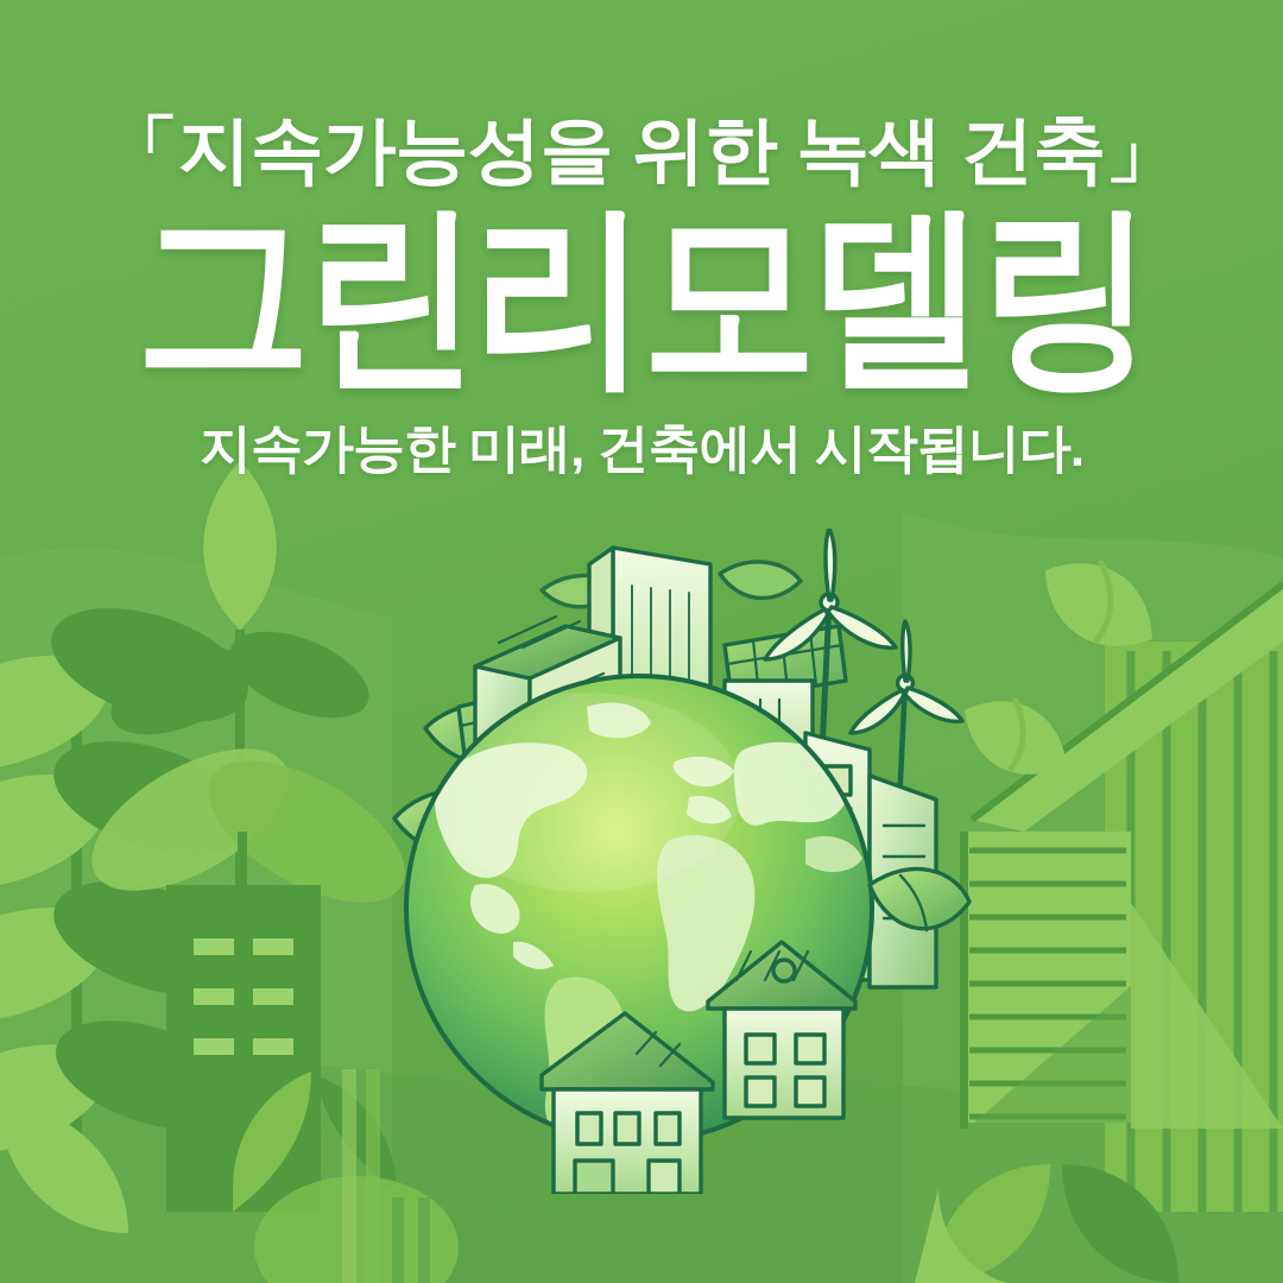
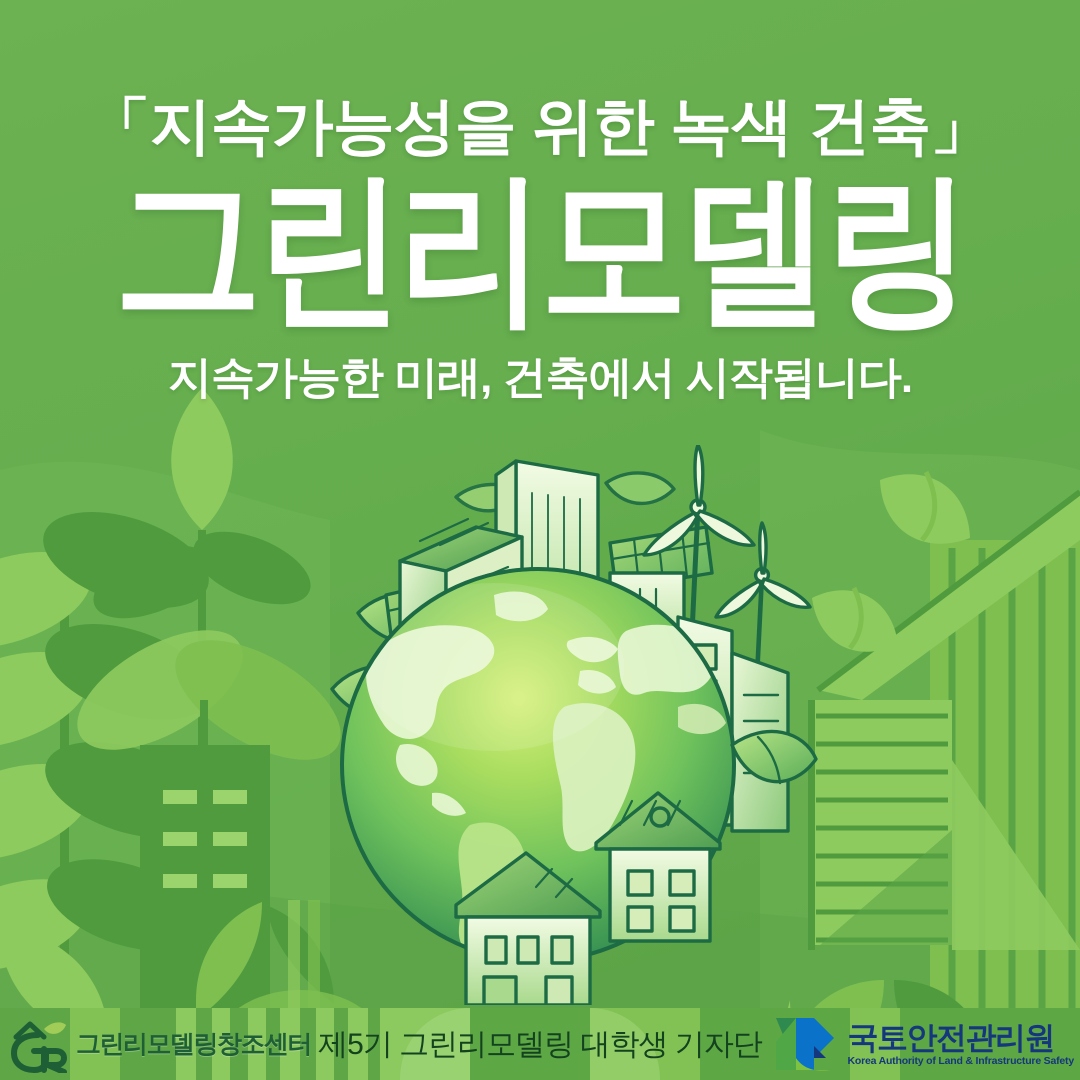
  「지속가능성을 위한 녹색 건축」
  그린리모델링
  지속가능한 미래, 건축에서 시작됩니다.
+ 그린리모델링창조센터
+ 제5기 그린리모델링 대학생 기자단
+ 국토안전관리원
+ Korea Authority of Land & Infrastructure Safety
